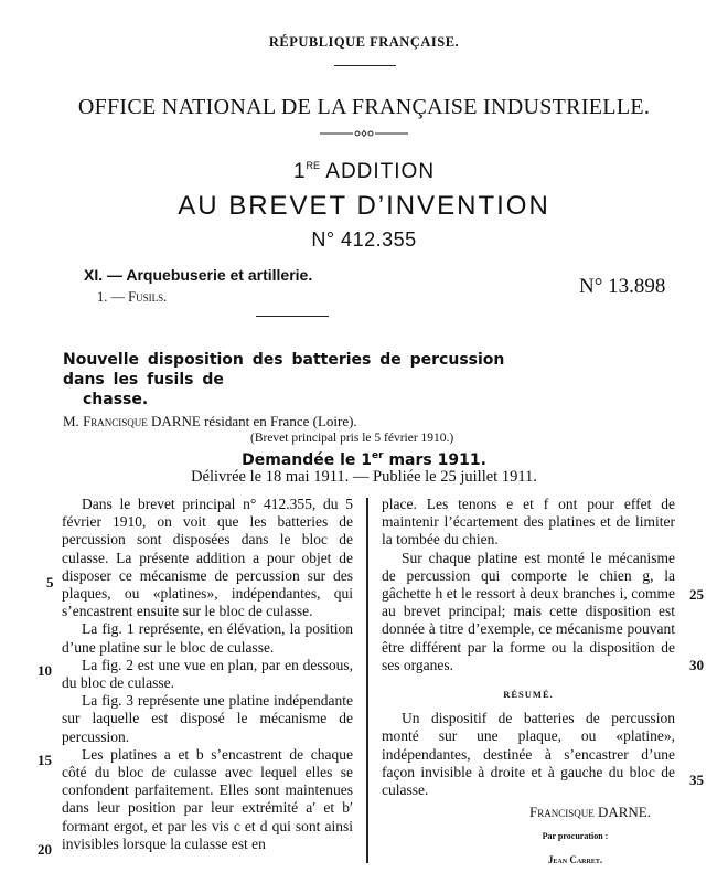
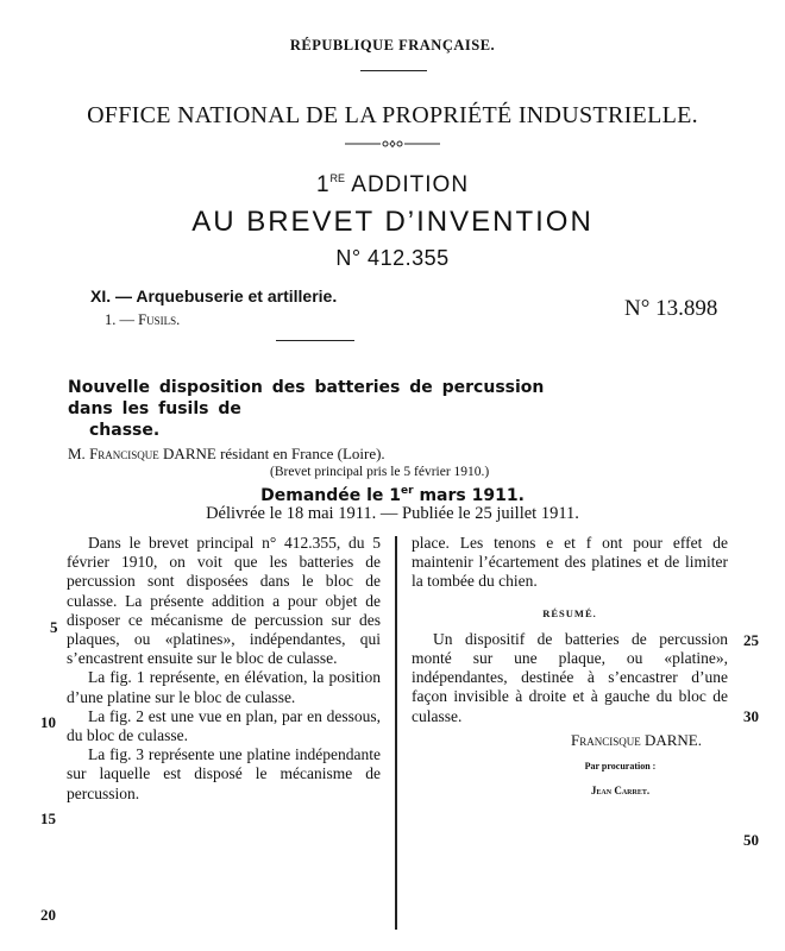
  RÉPUBLIQUE FRANÇAISE.
- OFFICE NATIONAL DE LA FRANÇAISE INDUSTRIELLE.
+ OFFICE NATIONAL DE LA PROPRIÉTÉ INDUSTRIELLE.
  1RE ADDITION
  AU BREVET D’INVENTION
  N° 412.355
  XI. — Arquebuserie et artillerie.
  1. — Fusils.
  N° 13.898
  Nouvelle disposition des batteries de percussion dans les fusils de
  chasse.
  M. Francisque DARNE résidant en France (Loire).
  (Brevet principal pris le 5 février 1910.)
  Demandée le 1er mars 1911.
  Délivrée le 18 mai 1911. — Publiée le 25 juillet 1911.
  5
  10
  15
  20
  Dans le brevet principal n° 412.355, du 5 février 1910, on voit que les batteries de percussion sont disposées dans le bloc de culasse. La présente addition a pour objet de disposer ce mécanisme de percussion sur des plaques, ou «platines», indépendantes, qui s’encastrent ensuite sur le bloc de culasse.
  La fig. 1 représente, en élévation, la position d’une platine sur le bloc de culasse.
  La fig. 2 est une vue en plan, par en dessous, du bloc de culasse.
  La fig. 3 représente une platine indépendante sur laquelle est disposé le mécanisme de percussion.
- Les platines a et b s’encastrent de chaque côté du bloc de culasse avec lequel elles se confondent parfaitement. Elles sont maintenues dans leur position par leur extrémité a′ et b′ formant ergot, et par les vis c et d qui sont ainsi invisibles lorsque la culasse est en
  place. Les tenons e et f ont pour effet de maintenir l’écartement des platines et de limiter la tombée du chien.
- Sur chaque platine est monté le mécanisme de percussion qui comporte le chien g, la gâchette h et le ressort à deux branches i, comme au brevet principal; mais cette disposition est donnée à titre d’exemple, ce mécanisme pouvant être différent par la forme ou la disposition de ses organes.
  RÉSUMÉ.
  Un dispositif de batteries de percussion monté sur une plaque, ou «platine», indépendantes, destinée à s’encastrer d’une façon invisible à droite et à gauche du bloc de culasse.
  Francisque DARNE.
  Par procuration :
  Jean Carret.
  25
  30
- 35
+ 50
